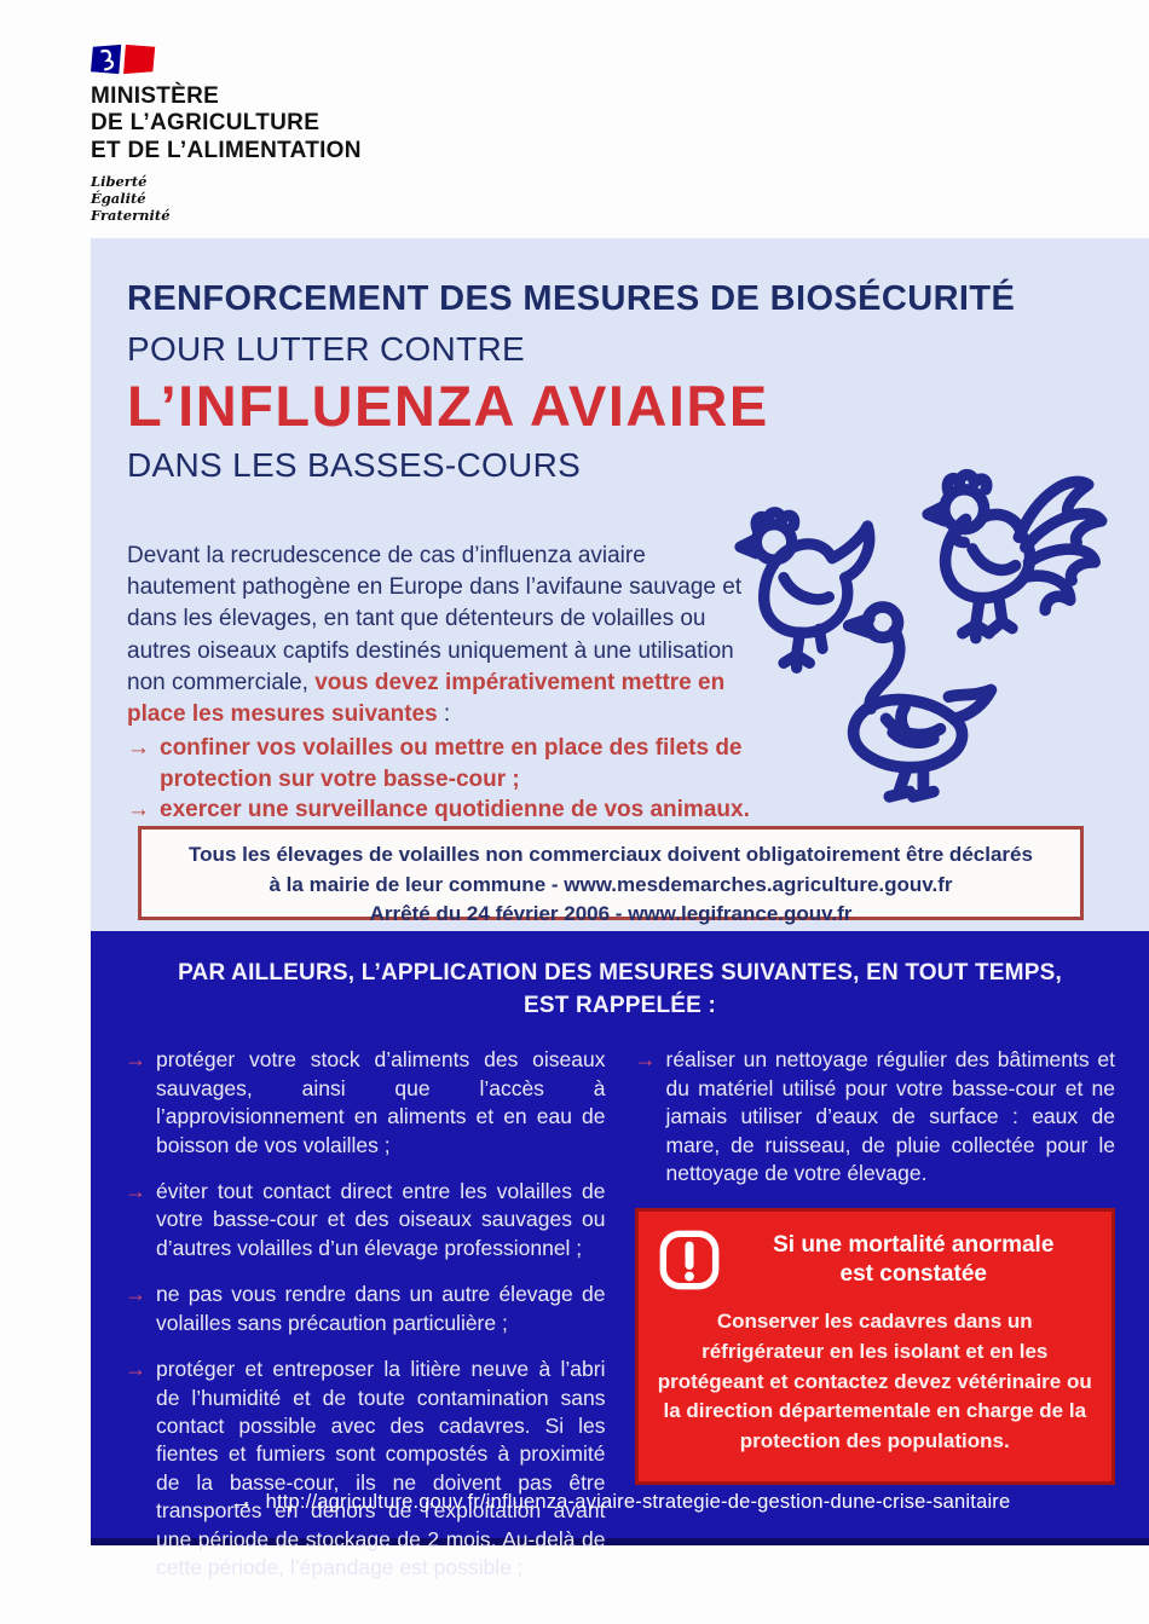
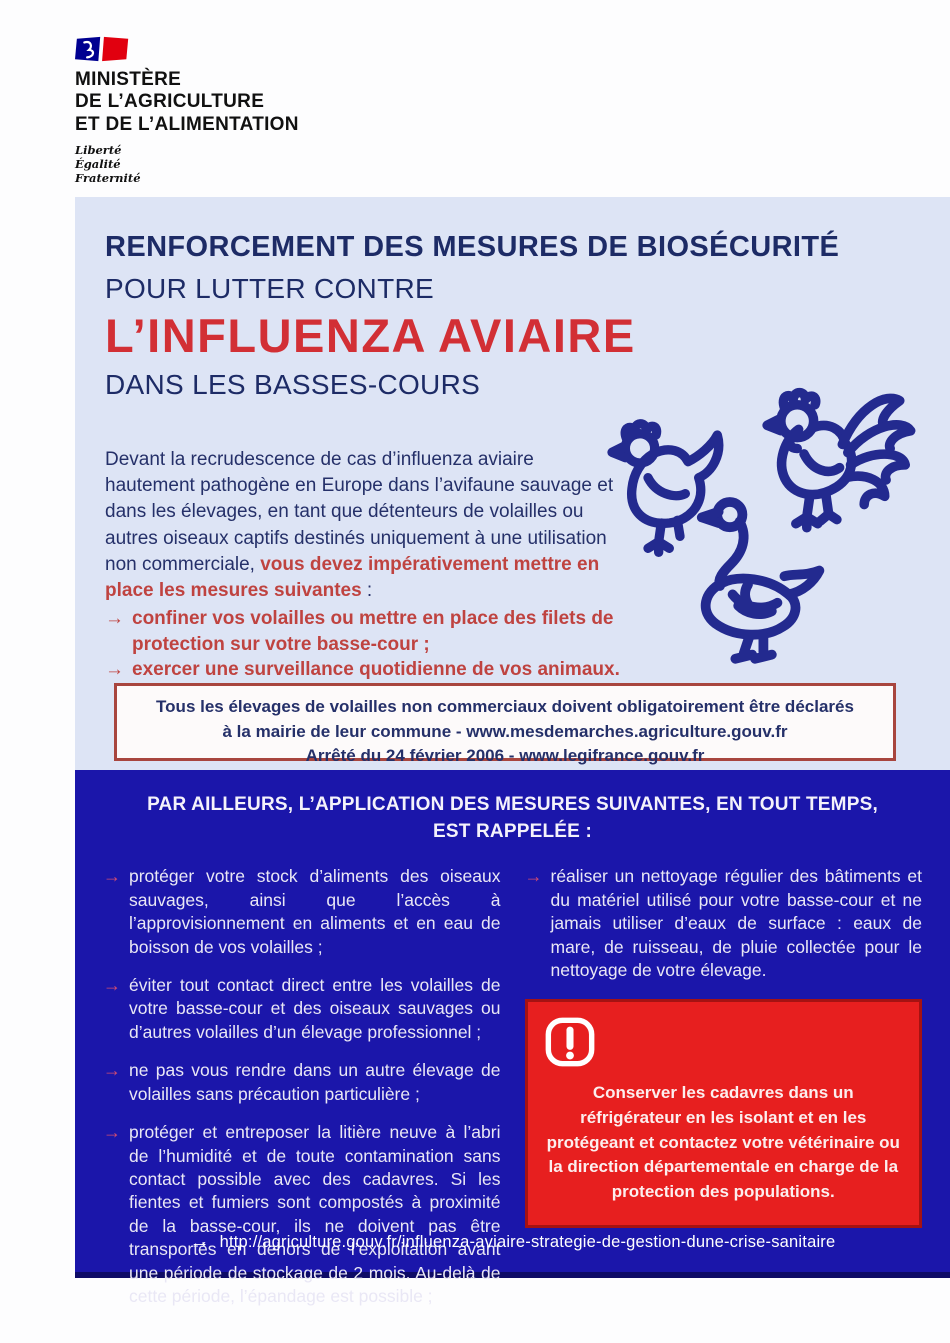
  MINISTÈRE
  DE L’AGRICULTURE
  ET DE L’ALIMENTATION
  Liberté
  Égalité
  Fraternité
  RENFORCEMENT DES MESURES DE BIOSÉCURITÉ
  POUR LUTTER CONTRE
  L’INFLUENZA AVIAIRE
  DANS LES BASSES-COURS
  Devant la recrudescence de cas d’influenza aviaire hautement pathogène en Europe dans l’avifaune sauvage et dans les élevages, en tant que détenteurs de volailles ou autres oiseaux captifs destinés uniquement à une utilisation non commerciale, vous devez impérativement mettre en place les mesures suivantes :
  →
  confiner vos volailles ou mettre en place des filets de protection sur votre basse-cour ;
  →
  exercer une surveillance quotidienne de vos animaux.
  Tous les élevages de volailles non commerciaux doivent obligatoirement être déclarés
  à la mairie de leur commune - www.mesdemarches.agriculture.gouv.fr
  Arrêté du 24 février 2006 - www.legifrance.gouv.fr
  PAR AILLEURS, L’APPLICATION DES MESURES SUIVANTES, EN TOUT TEMPS,
  EST RAPPELÉE :
  →
  protéger votre stock d’aliments des oiseaux sauvages, ainsi que l’accès à l’approvisionnement en aliments et en eau de boisson de vos volailles ;
  →
  éviter tout contact direct entre les volailles de votre basse-cour et des oiseaux sauvages ou d’autres volailles d’un élevage professionnel ;
  →
  ne pas vous rendre dans un autre élevage de volailles sans précaution particulière ;
  →
  protéger et entreposer la litière neuve à l’abri de l’humidité et de toute contamination sans contact possible avec des cadavres. Si les fientes et fumiers sont compostés à proximité de la basse-cour, ils ne doivent pas être transportés en dehors de l’exploitation avant une période de stockage de 2 mois. Au-delà de
  →
  réaliser un nettoyage régulier des bâtiments et du matériel utilisé pour votre basse-cour et ne jamais utiliser d’eaux de surface : eaux de mare, de ruisseau, de pluie collectée pour le nettoyage de votre élevage.
- Si une mortalité anormale
- est constatée
- Conserver les cadavres dans un réfrigérateur en les isolant et en les protégeant et contactez devez vétérinaire ou la direction départementale en charge de la protection des populations.
+ Conserver les cadavres dans un réfrigérateur en les isolant et en les protégeant et contactez votre vétérinaire ou la direction départementale en charge de la protection des populations.
  →
  http://agriculture.gouv.fr/influenza-aviaire-strategie-de-gestion-dune-crise-sanitaire
